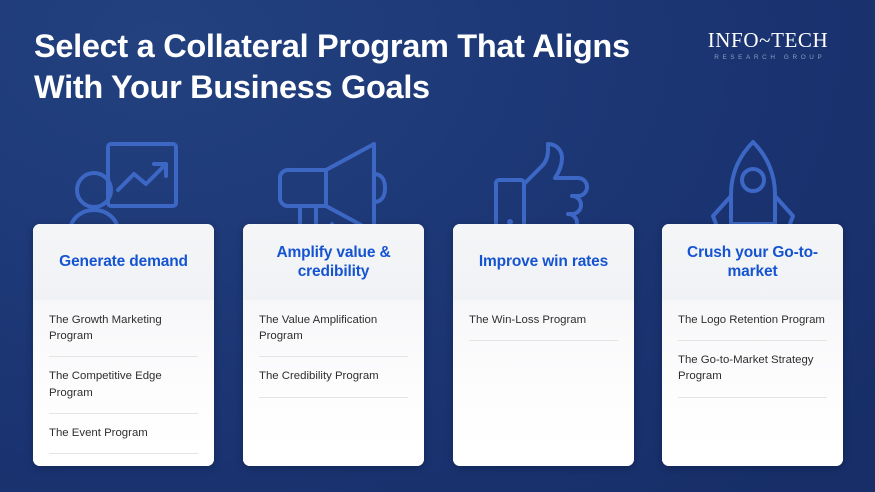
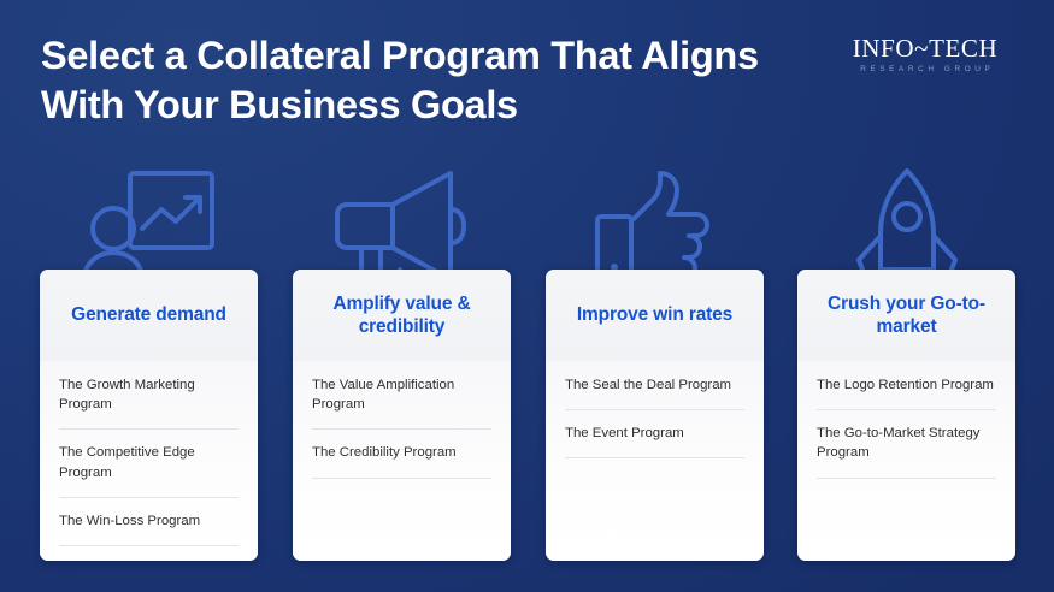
  Select a Collateral Program That Aligns With Your Business Goals
  INFO~TECH
  Generate demand
  The Growth Marketing Program
  The Competitive Edge Program
- The Event Program
+ The Win-Loss Program
  Amplify value & credibility
  The Value Amplification Program
  The Credibility Program
  Improve win rates
+ The Seal the Deal Program
- The Win-Loss Program
+ The Event Program
  Crush your Go-to-market
  The Logo Retention Program
  The Go-to-Market Strategy Program
